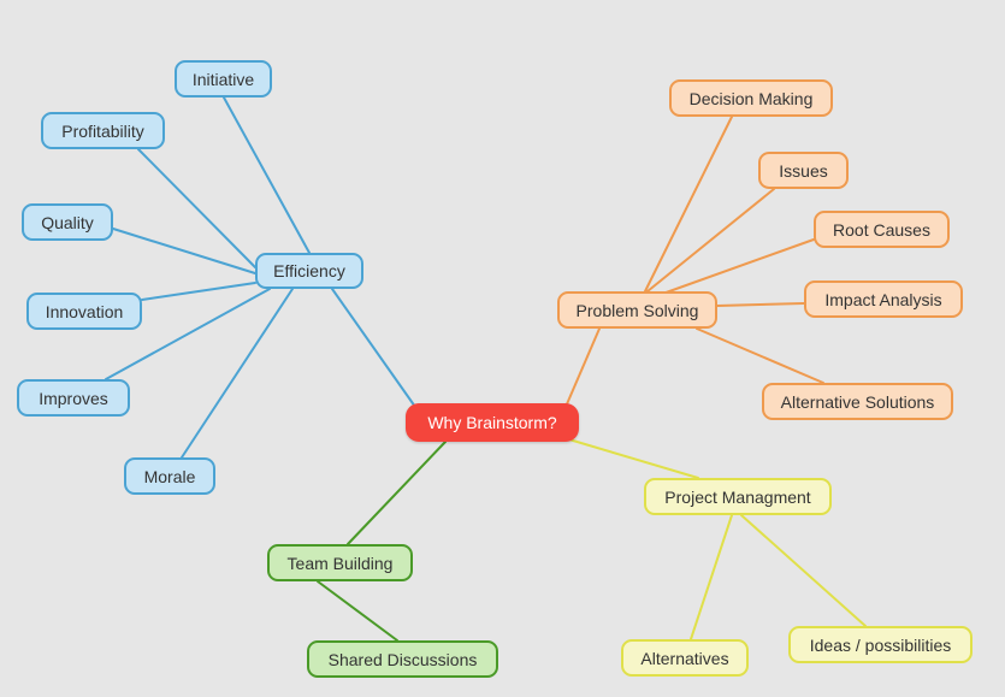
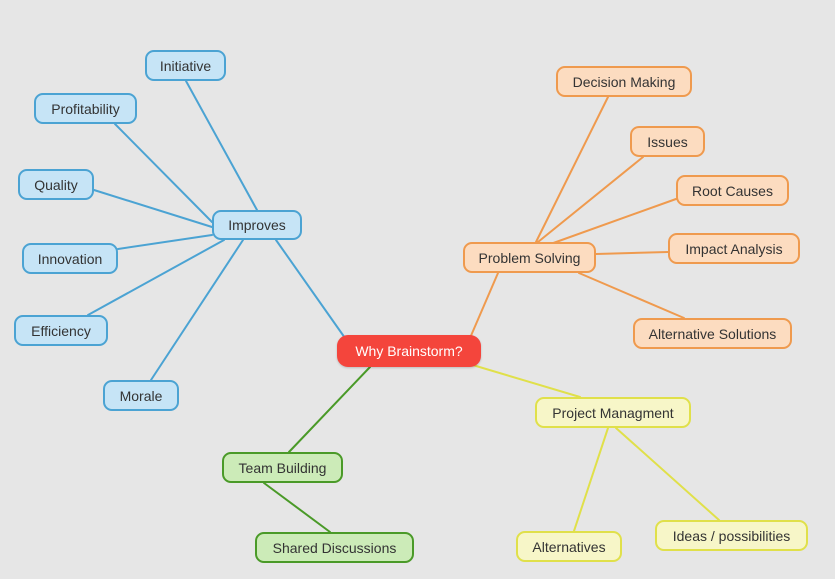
  Why Brainstorm?
- Efficiency
+ Improves
  Initiative
  Profitability
  Quality
  Innovation
- Improves
+ Efficiency
  Morale
  Problem Solving
  Decision Making
  Issues
  Root Causes
  Impact Analysis
  Alternative Solutions
  Team Building
  Shared Discussions
  Project Managment
  Alternatives
  Ideas / possibilities
